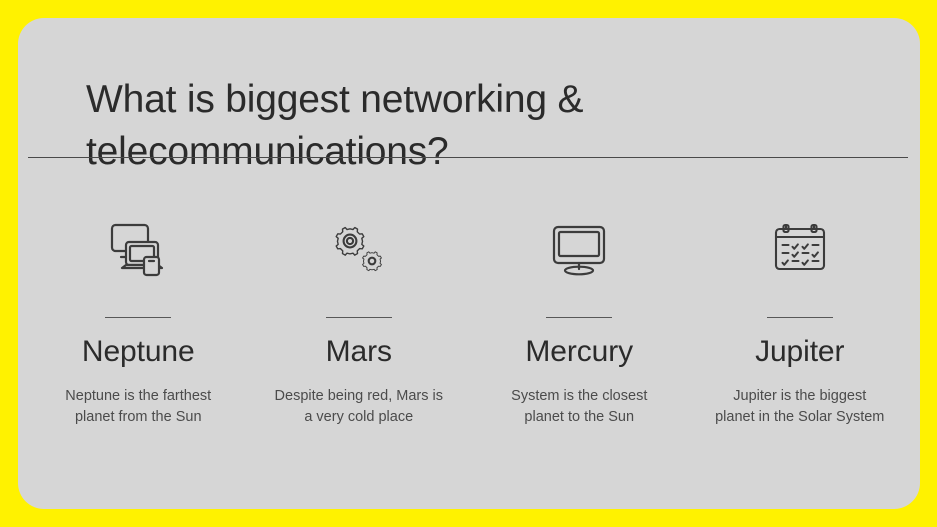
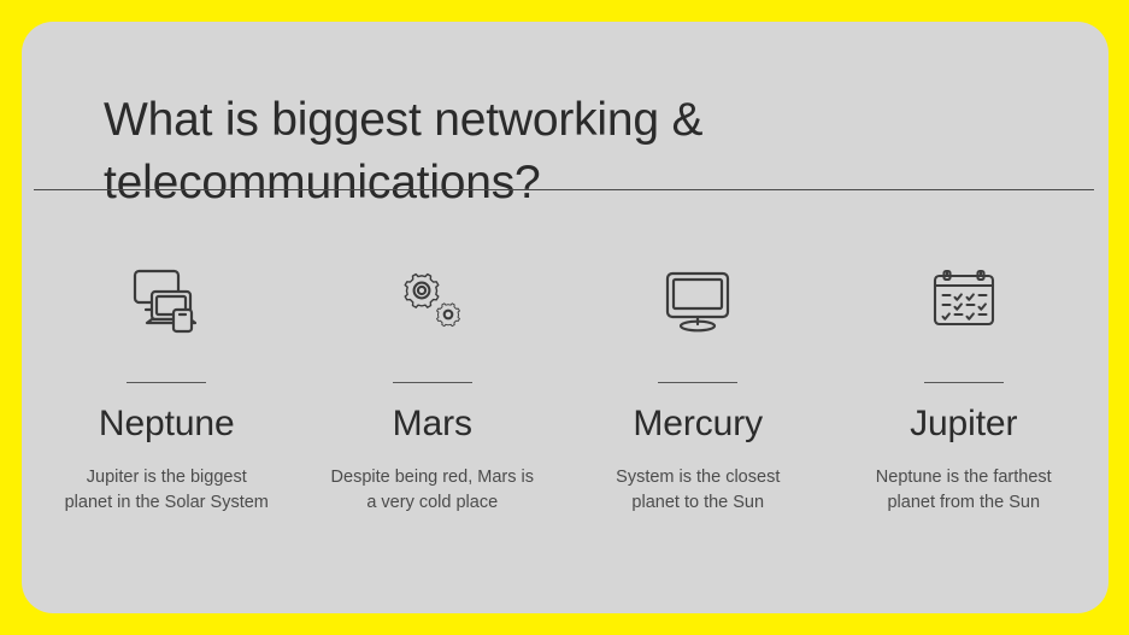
  What is biggest networking & telecommunications?
  Neptune
- Neptune is the farthest planet from the Sun
+ Jupiter is the biggest planet in the Solar System
  Mars
  Despite being red, Mars is a very cold place
  Mercury
  System is the closest planet to the Sun
  Jupiter
- Jupiter is the biggest planet in the Solar System
+ Neptune is the farthest planet from the Sun
